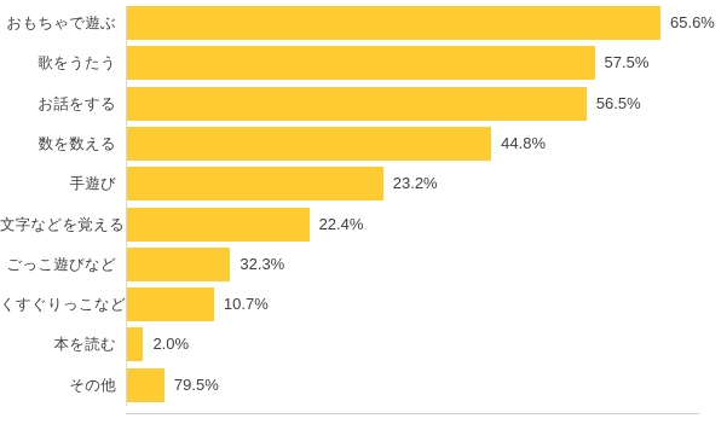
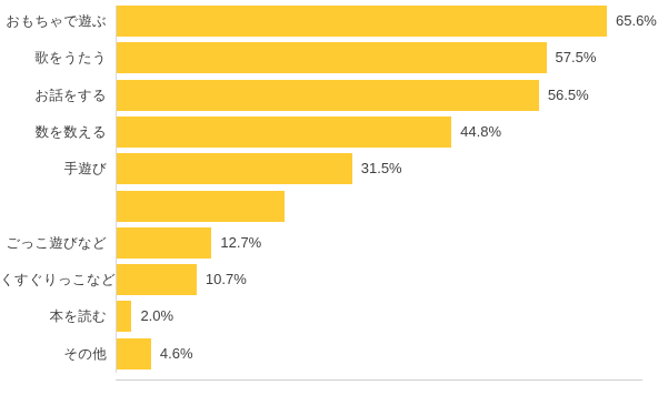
  おもちゃで遊ぶ
  65.6%
  歌をうたう
  57.5%
  お話をする
  56.5%
  数を数える
  44.8%
  手遊び
- 23.2%
+ 31.5%
- 文字などを覚える
- 22.4%
  ごっこ遊びなど
- 32.3%
+ 12.7%
  くすぐりっこなど
  10.7%
  本を読む
  2.0%
  その他
- 79.5%
+ 4.6%
